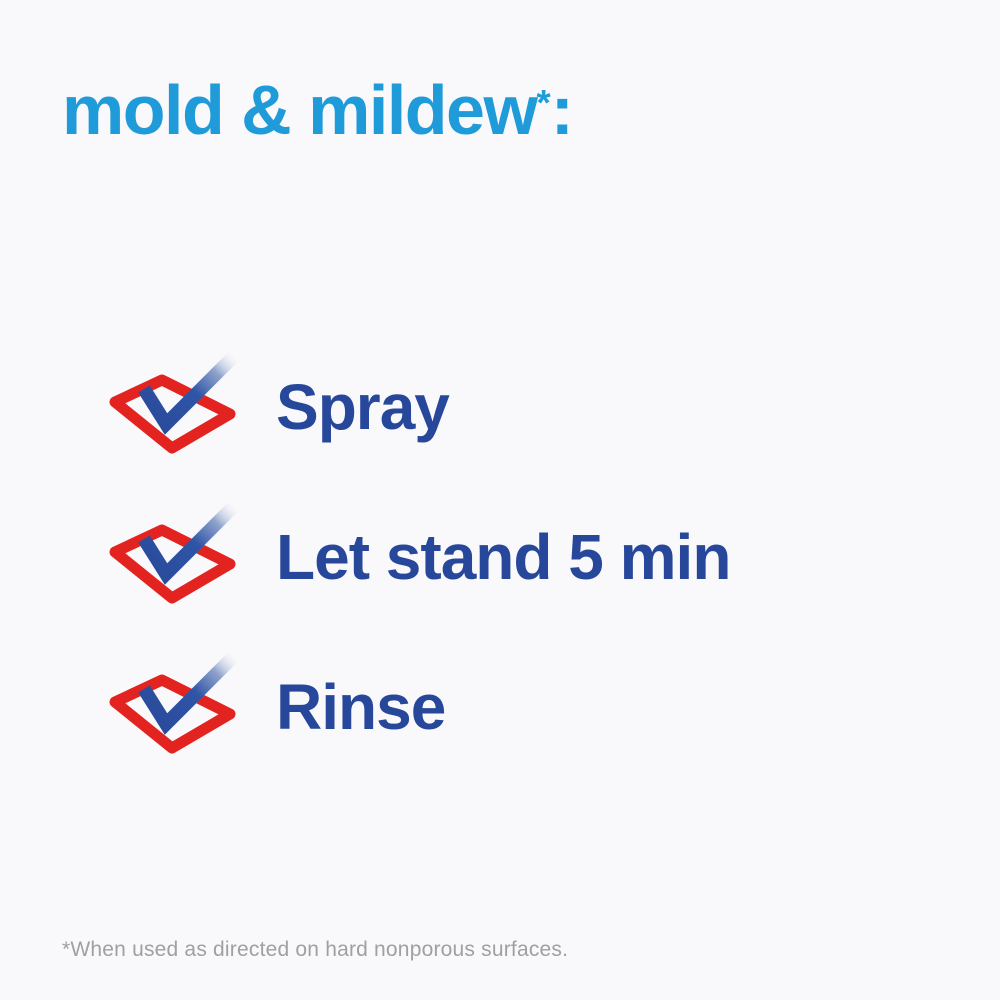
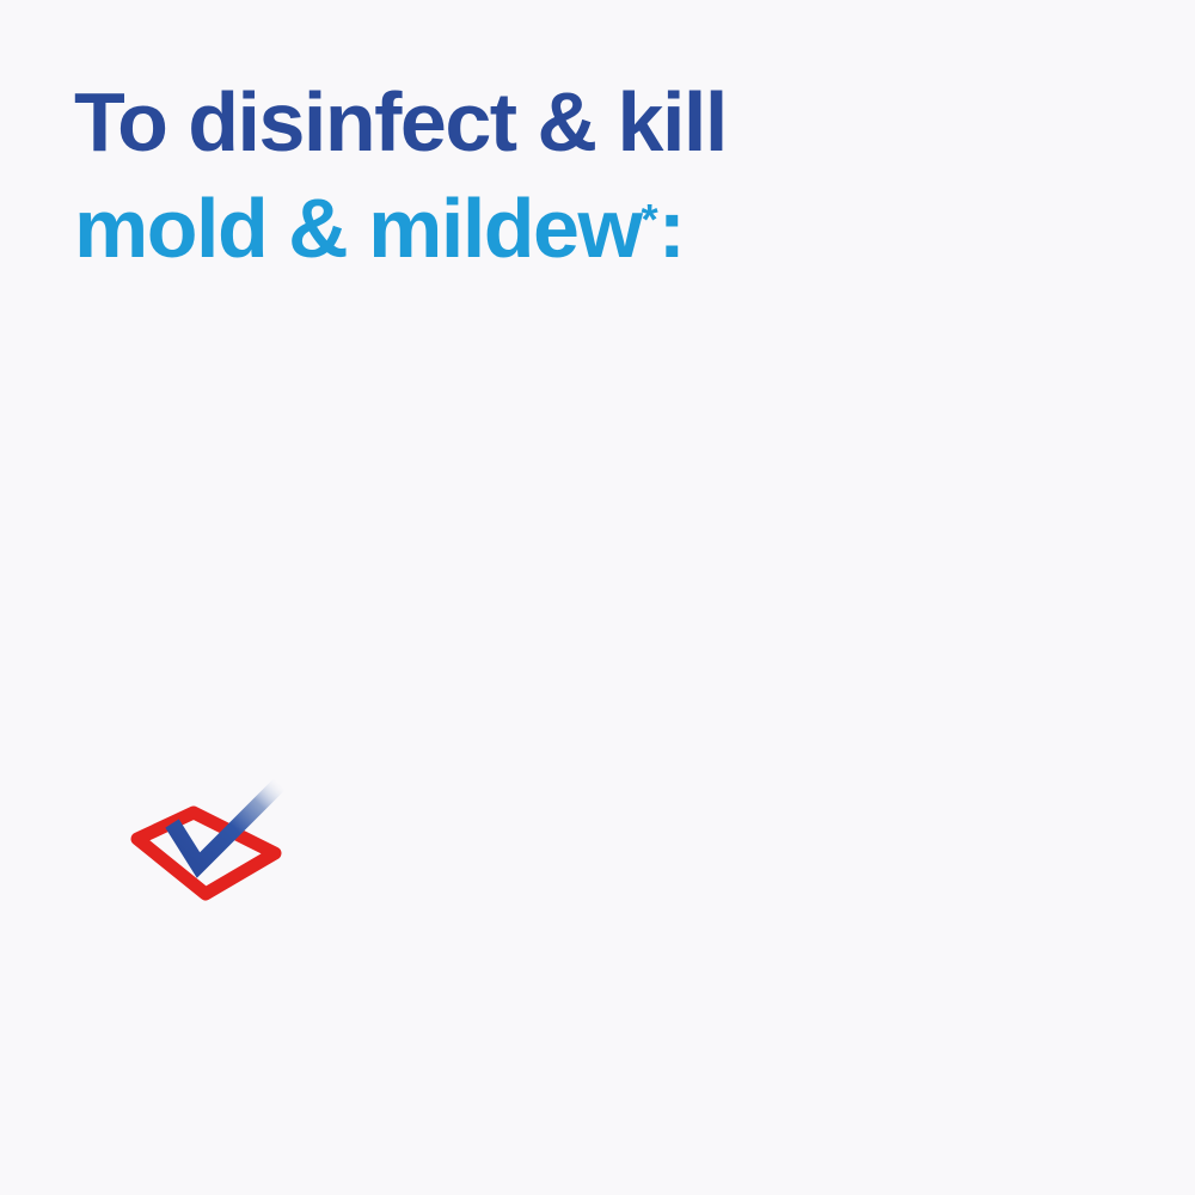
+ To disinfect & kill
  mold & mildew*:
- Spray
- Let stand 5 min
- Rinse
- *When used as directed on hard nonporous surfaces.
